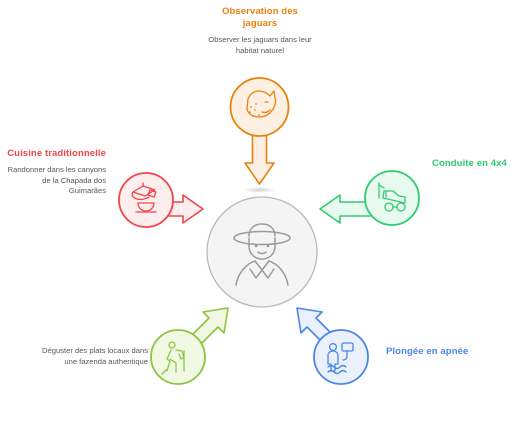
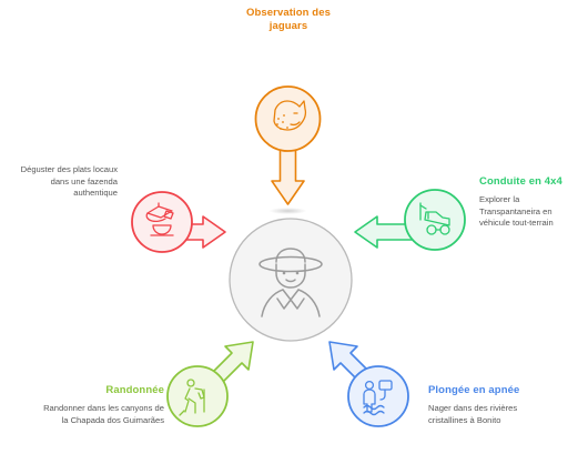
  Observation des jaguars
- Observer les jaguars dans leur habitat naturel
- Cuisine traditionnelle
- Randonner dans les canyons de la Chapada dos Guimarães
+ Déguster des plats locaux dans une fazenda authentique
  Conduite en 4x4
+ Explorer la Transpantaneira en véhicule tout-terrain
+ Randonnée
- Déguster des plats locaux dans une fazenda authentique
+ Randonner dans les canyons de la Chapada dos Guimarães
  Plongée en apnée
+ Nager dans des rivières cristallines à Bonito
